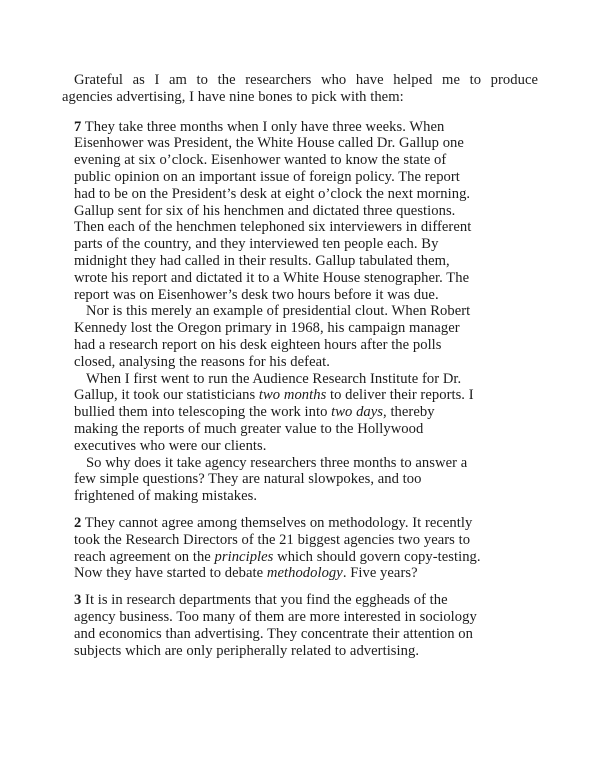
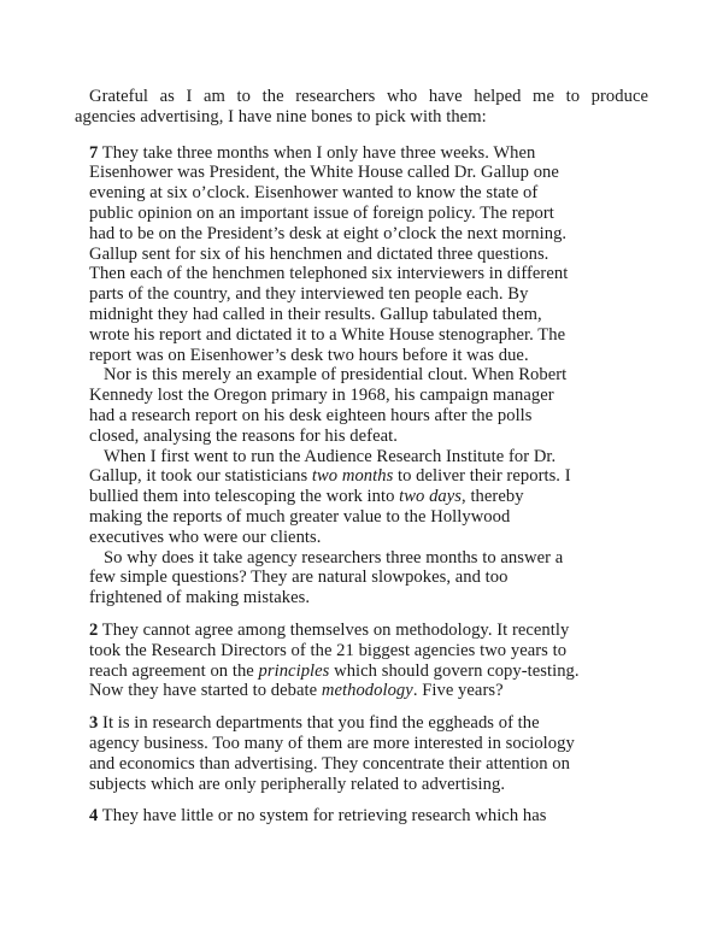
  Grateful as I am to the researchers who have helped me to produce
  agencies advertising, I have nine bones to pick with them:
  7 They take three months when I only have three weeks. When
  Eisenhower was President, the White House called Dr. Gallup one
  evening at six o’clock. Eisenhower wanted to know the state of
  public opinion on an important issue of foreign policy. The report
  had to be on the President’s desk at eight o’clock the next morning.
  Gallup sent for six of his henchmen and dictated three questions.
  Then each of the henchmen telephoned six interviewers in different
  parts of the country, and they interviewed ten people each. By
  midnight they had called in their results. Gallup tabulated them,
  wrote his report and dictated it to a White House stenographer. The
  report was on Eisenhower’s desk two hours before it was due.
  Nor is this merely an example of presidential clout. When Robert
  Kennedy lost the Oregon primary in 1968, his campaign manager
  had a research report on his desk eighteen hours after the polls
  closed, analysing the reasons for his defeat.
  When I first went to run the Audience Research Institute for Dr.
  Gallup, it took our statisticians two months to deliver their reports. I
  bullied them into telescoping the work into two days, thereby
  making the reports of much greater value to the Hollywood
  executives who were our clients.
  So why does it take agency researchers three months to answer a
  few simple questions? They are natural slowpokes, and too
  frightened of making mistakes.
  2 They cannot agree among themselves on methodology. It recently
  took the Research Directors of the 21 biggest agencies two years to
  reach agreement on the principles which should govern copy-testing.
  Now they have started to debate methodology. Five years?
  3 It is in research departments that you find the eggheads of the
  agency business. Too many of them are more interested in sociology
  and economics than advertising. They concentrate their attention on
  subjects which are only peripherally related to advertising.
+ 4 They have little or no system for retrieving research which has
